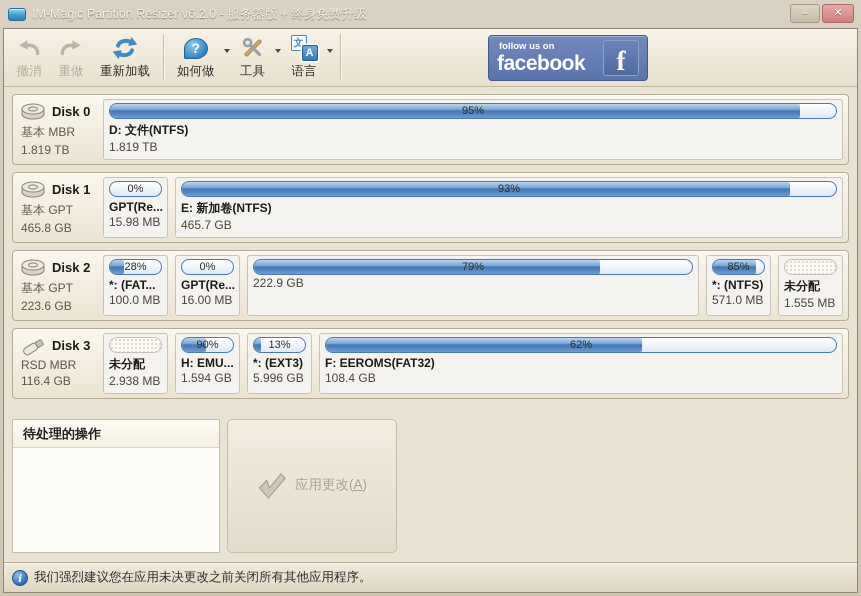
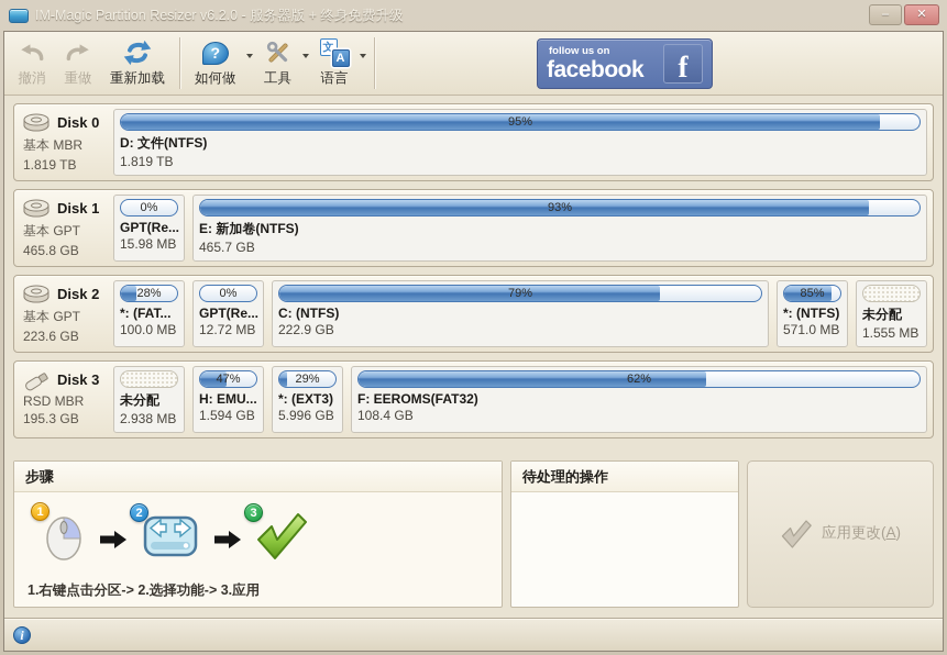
  IM-Magic Partition Resizer v6.2.0 - 服务器版 + 终身免费升级
  –
  ✕
  撤消
  重做
  重新加载
  ?
  如何做
  工具
  文
  A
  语言
  follow us on
  facebook
  f
  Disk 0
  基本 MBR
  1.819 TB
  95%
  D: 文件(NTFS)
  1.819 TB
  Disk 1
  基本 GPT
  465.8 GB
  0%
  GPT(Re...
  15.98 MB
  93%
  E: 新加卷(NTFS)
  465.7 GB
  Disk 2
  基本 GPT
  223.6 GB
  28%
  *: (FAT...
  100.0 MB
  0%
  GPT(Re...
- 16.00 MB
+ 12.72 MB
  79%
+ C: (NTFS)
  222.9 GB
  85%
  *: (NTFS)
  571.0 MB
  未分配
  1.555 MB
  Disk 3
  RSD MBR
- 116.4 GB
+ 195.3 GB
  未分配
  2.938 MB
- 90%
+ 47%
  H: EMU...
  1.594 GB
- 13%
+ 29%
  *: (EXT3)
  5.996 GB
  62%
  F: EEROMS(FAT32)
  108.4 GB
+ 步骤
+ 1
+ 2
+ 3
+ 1.右键点击分区-> 2.选择功能-> 3.应用
  待处理的操作
  应用更改(A)
  i
- 我们强烈建议您在应用未决更改之前关闭所有其他应用程序。
